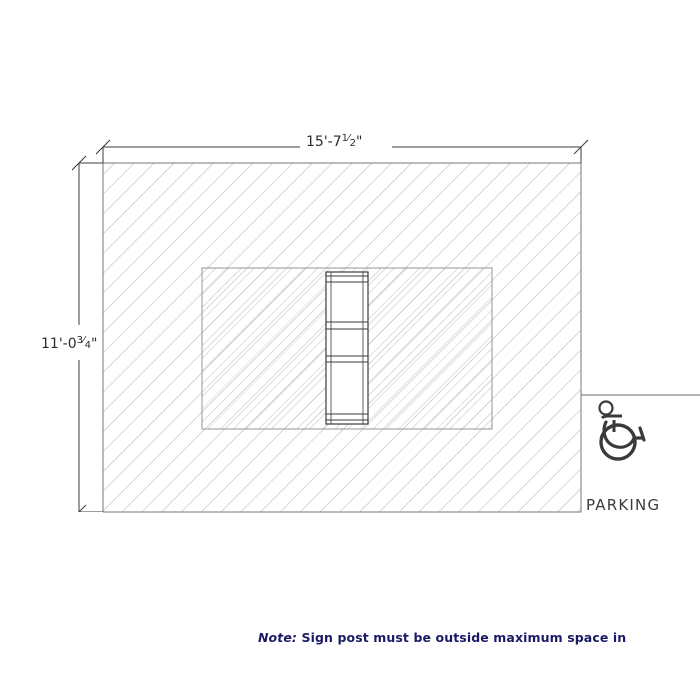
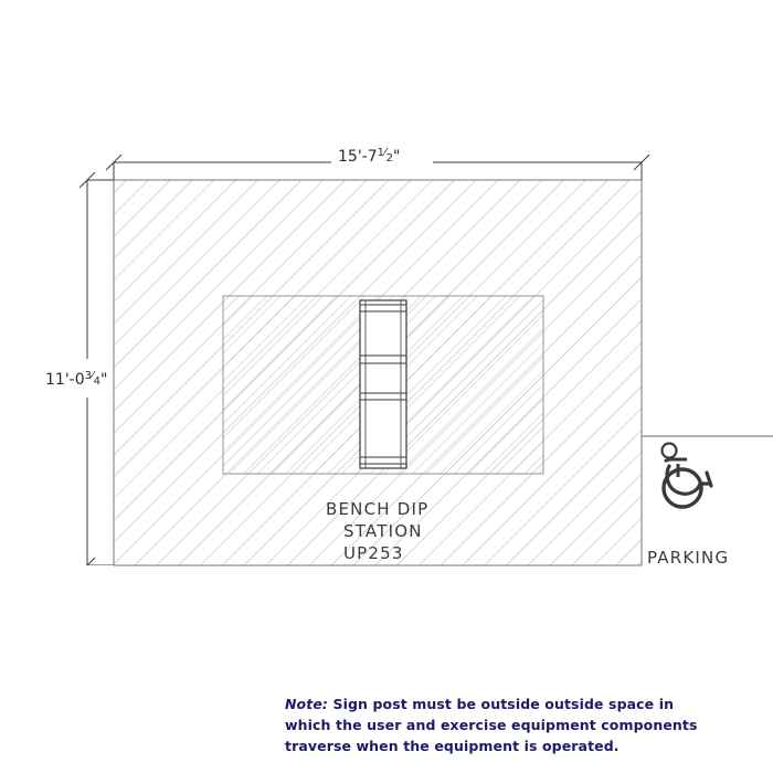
  15'-71⁄2"
  11'-03⁄4"
+ BENCH DIP
+ STATION
+ UP253
  PARKING
- Note: Sign post must be outside maximum space in
+ Note: Sign post must be outside outside space in
+ which the user and exercise equipment components
+ traverse when the equipment is operated.
